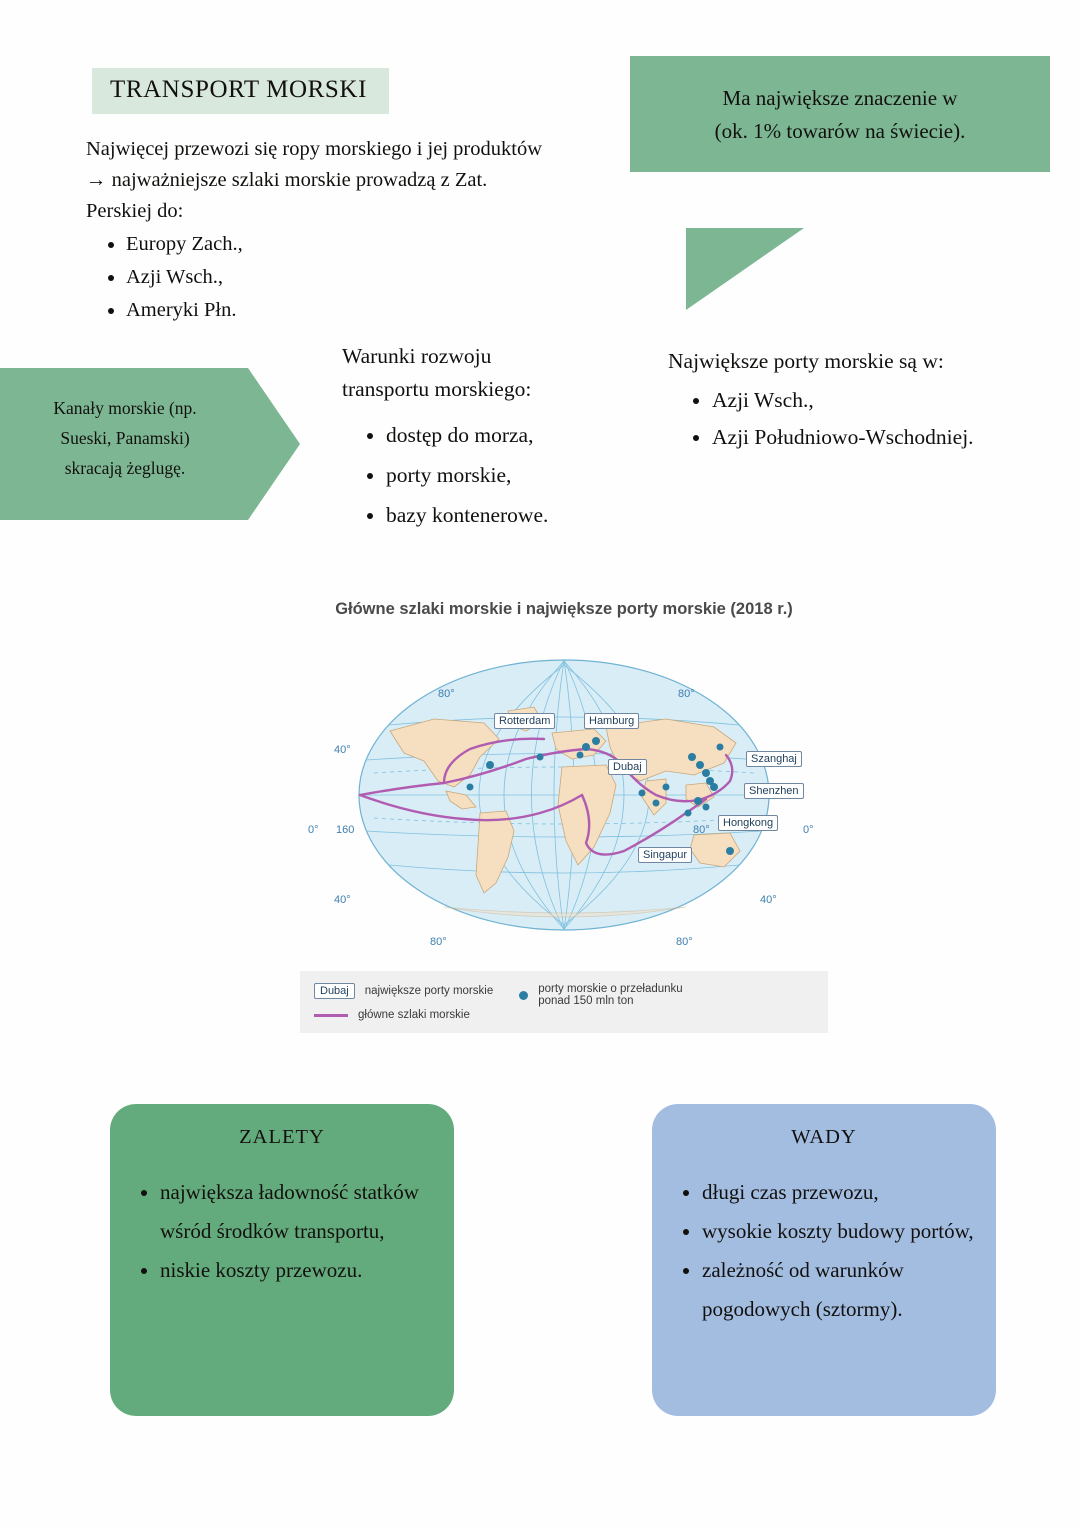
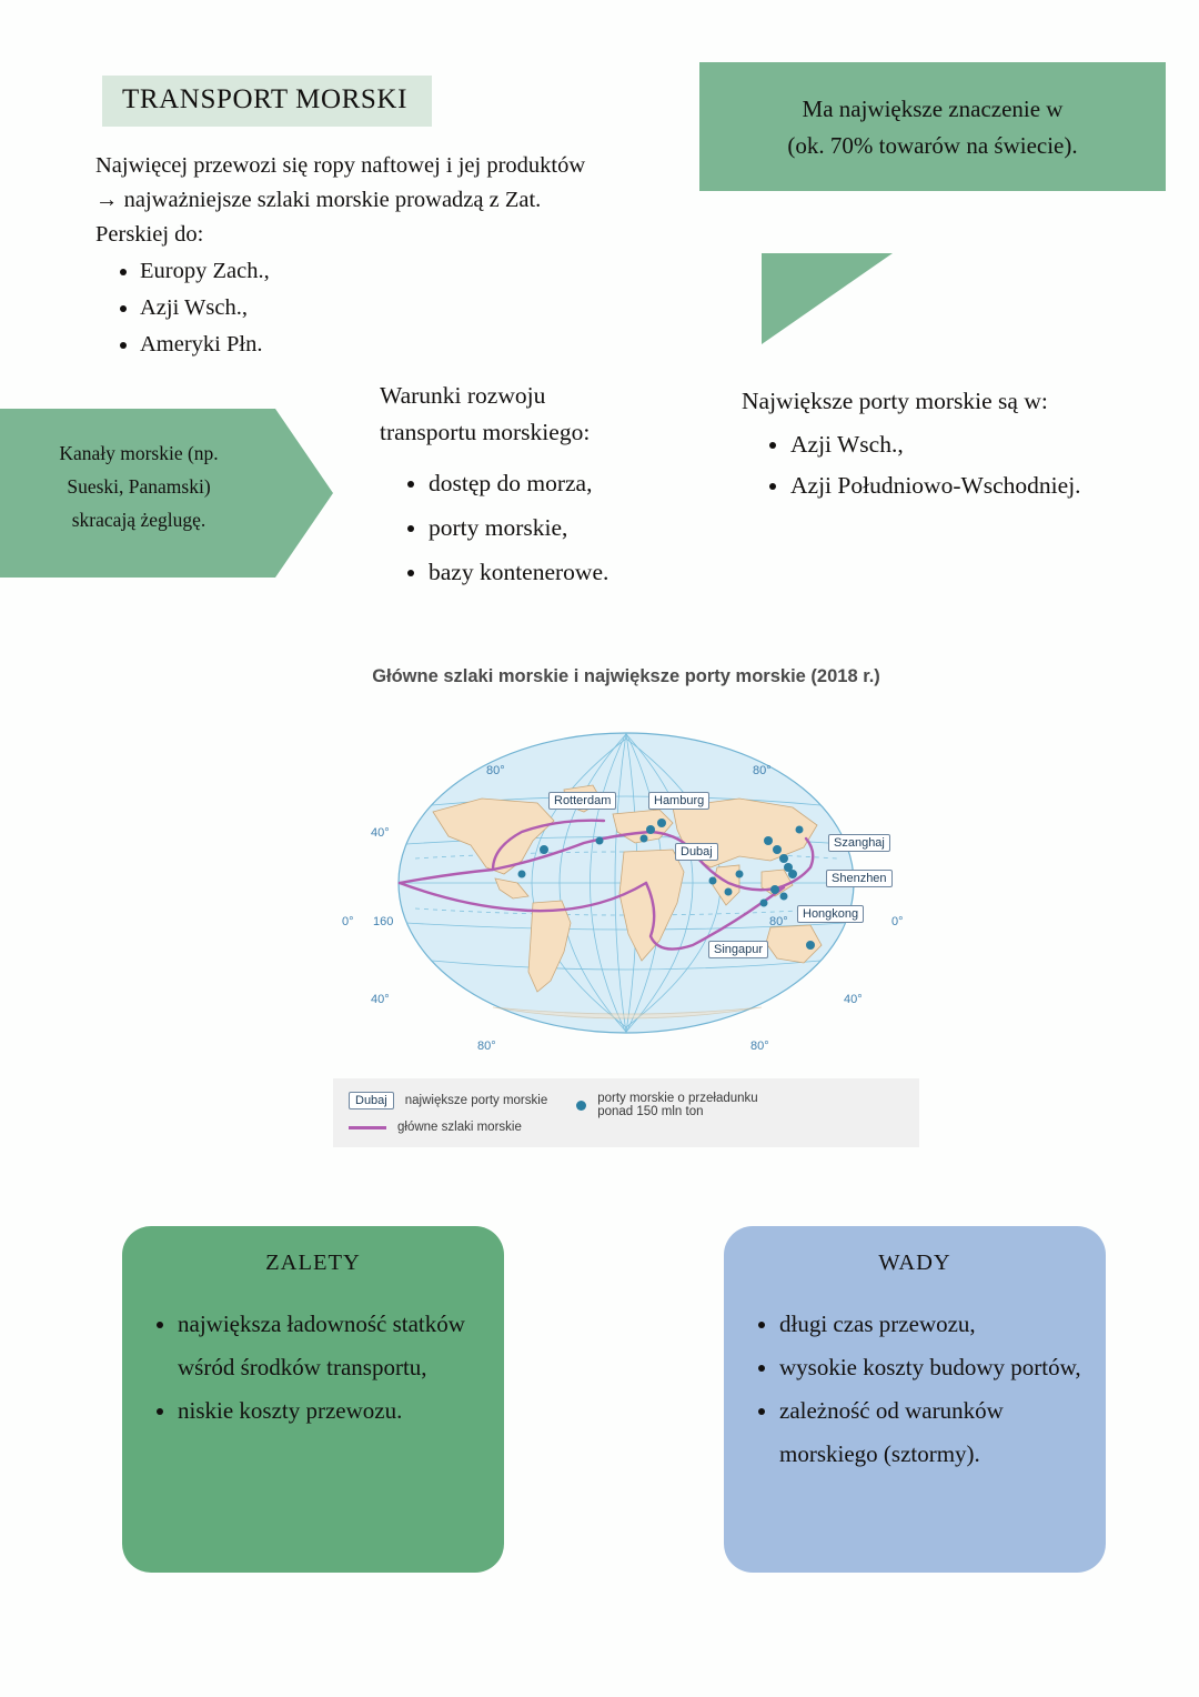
  TRANSPORT MORSKI
- Najwięcej przewozi się ropy morskiego i jej produktów
+ Najwięcej przewozi się ropy naftowej i jej produktów
  → najważniejsze szlaki morskie prowadzą z Zat.
  Perskiej do:
  Europy Zach.,
  Azji Wsch.,
  Ameryki Płn.
  Ma największe znaczenie w
- (ok. 1% towarów na świecie).
+ (ok. 70% towarów na świecie).
  Kanały morskie (np.
  Sueski, Panamski)
  skracają żeglugę.
  Warunki rozwoju
  transportu morskiego:
  dostęp do morza,
  porty morskie,
  bazy kontenerowe.
  Największe porty morskie są w:
  Azji Wsch.,
  Azji Południowo-Wschodniej.
  Główne szlaki morskie i największe porty morskie (2018 r.)
  80°
  80°
  40°
  0°
  0°
  160
  40°
  40°
  80°
  80°
  80°
  Rotterdam
  Hamburg
  Dubaj
  Szanghaj
  Shenzhen
  Hongkong
  Singapur
  Dubaj
  największe porty morskie
  główne szlaki morskie
  porty morskie o przeładunku
  ponad 150 mln ton
  ZALETY
  największa ładowność statków wśród środków transportu,
  niskie koszty przewozu.
  WADY
  długi czas przewozu,
  wysokie koszty budowy portów,
- zależność od warunków pogodowych (sztormy).
+ zależność od warunków morskiego (sztormy).
